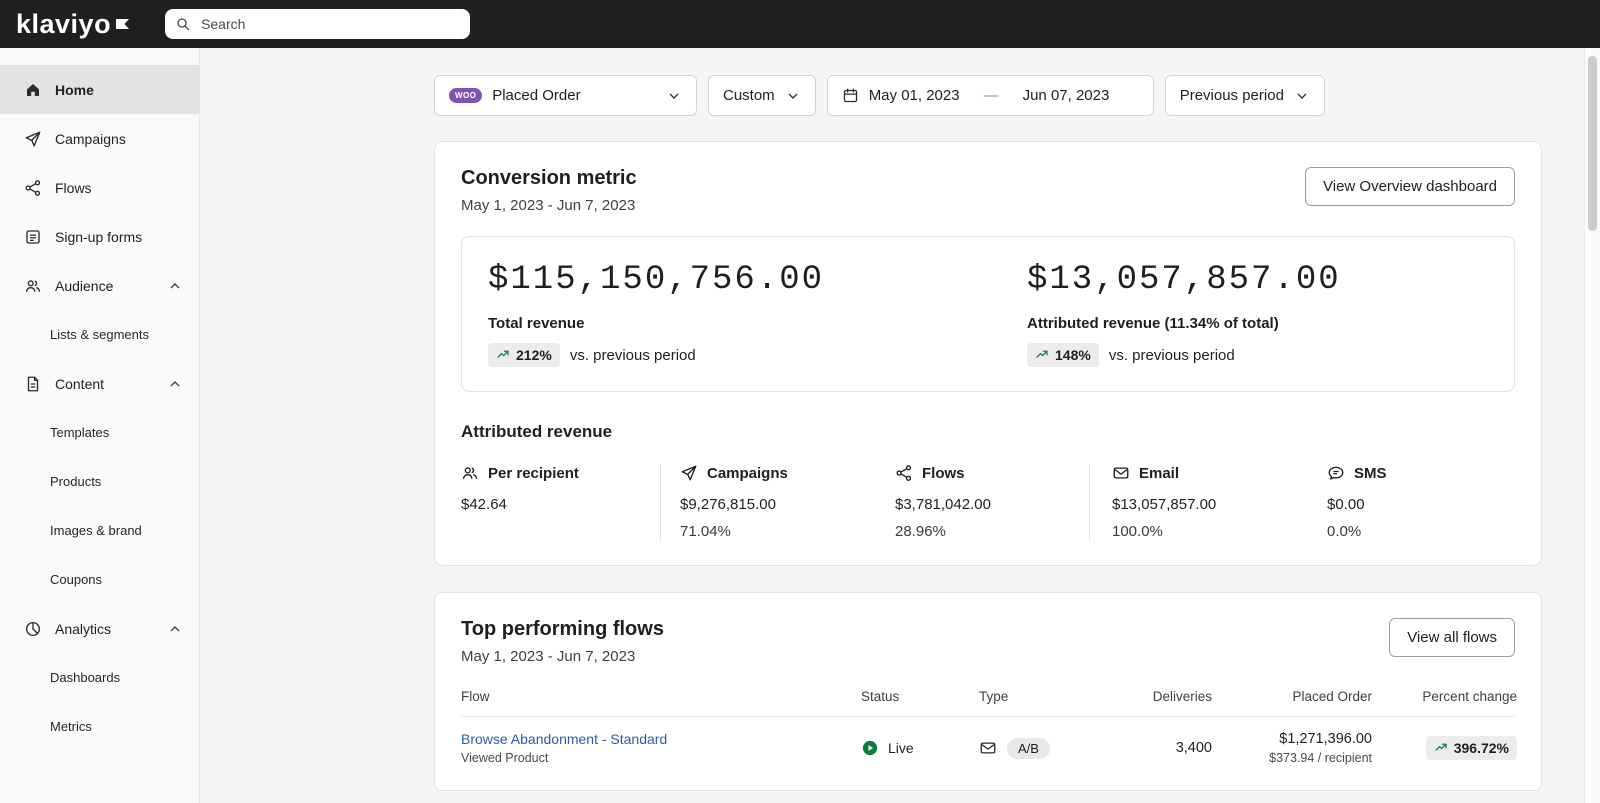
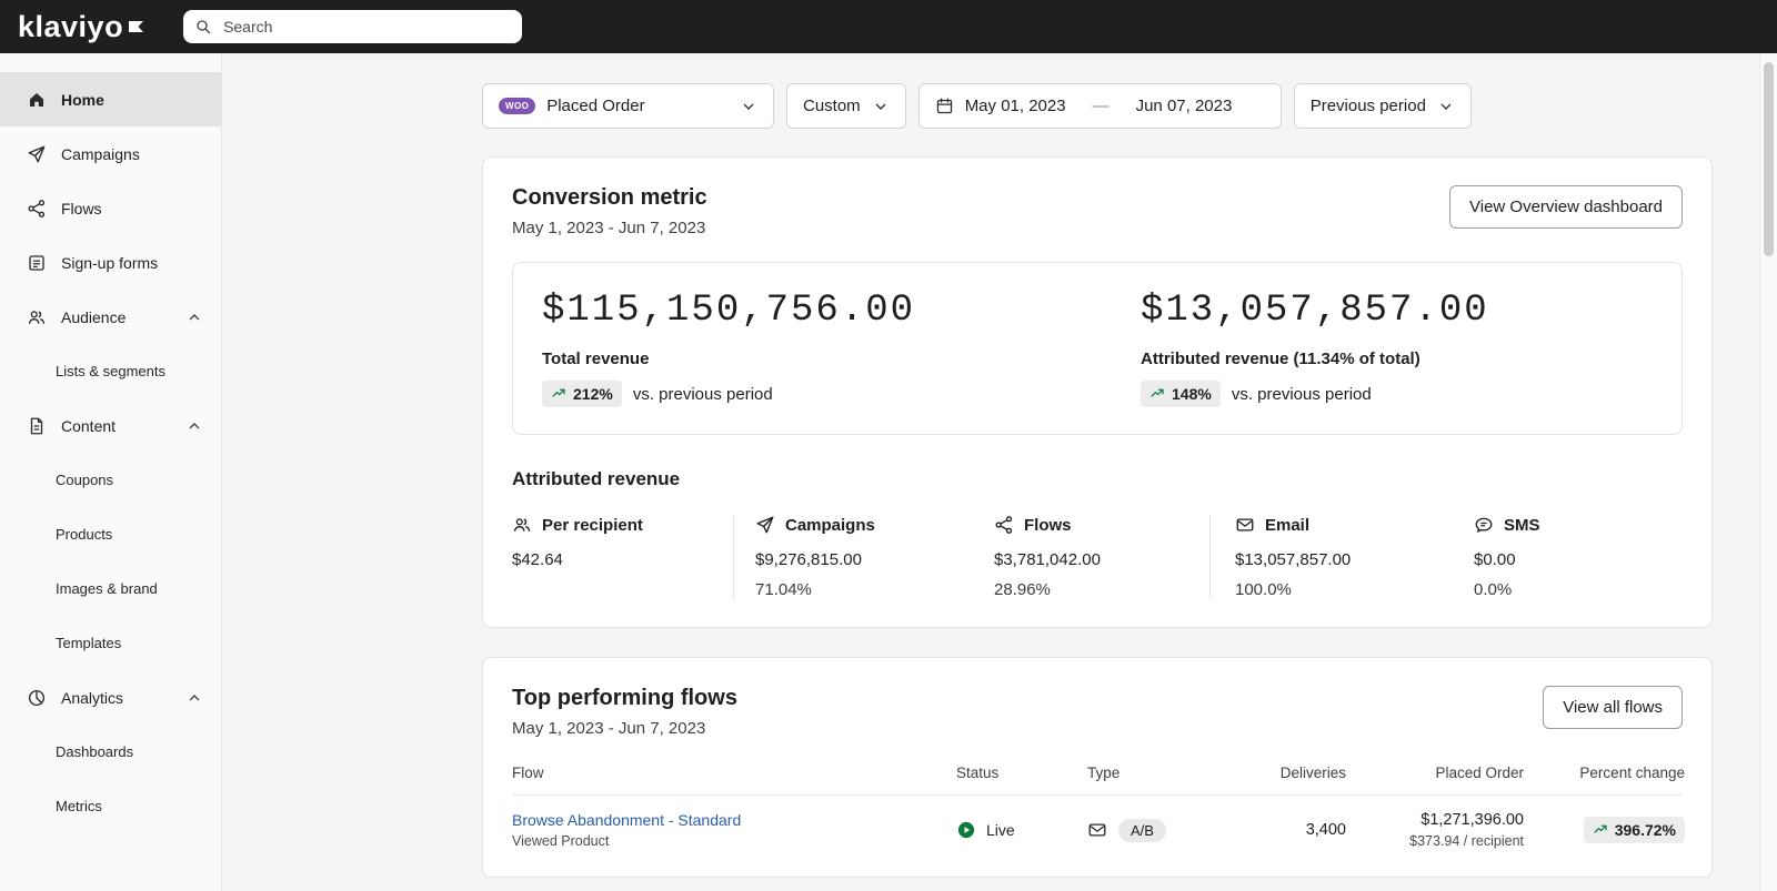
  klaviyo
  Search
  Home
  Campaigns
  Flows
  Sign-up forms
  Audience
  Lists & segments
  Content
- Templates
+ Coupons
  Products
  Images & brand
- Coupons
+ Templates
  Analytics
  Dashboards
  Metrics
  WOO
  Placed Order
  Custom
  May 01, 2023
  —
  Jun 07, 2023
  Previous period
  Conversion metric
  May 1, 2023 - Jun 7, 2023
  View Overview dashboard
  $115,150,756.00
  Total revenue
  212%
  vs. previous period
  $13,057,857.00
  Attributed revenue (11.34% of total)
  148%
  vs. previous period
  Attributed revenue
  Per recipient
  $42.64
  Campaigns
  $9,276,815.00
  71.04%
  Flows
  $3,781,042.00
  28.96%
  Email
  $13,057,857.00
  100.0%
  SMS
  $0.00
  0.0%
  Top performing flows
  May 1, 2023 - Jun 7, 2023
  View all flows
  Flow
  Status
  Type
  Deliveries
  Placed Order
  Percent change
  Browse Abandonment - Standard
  Viewed Product
  Live
  A/B
  3,400
  $1,271,396.00
  $373.94 / recipient
  396.72%
